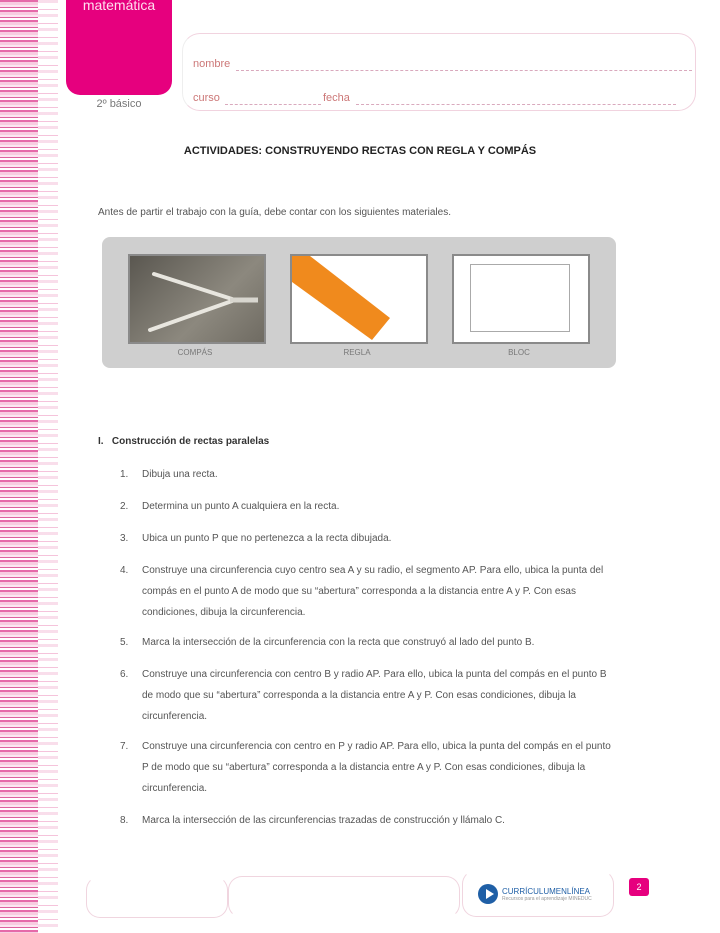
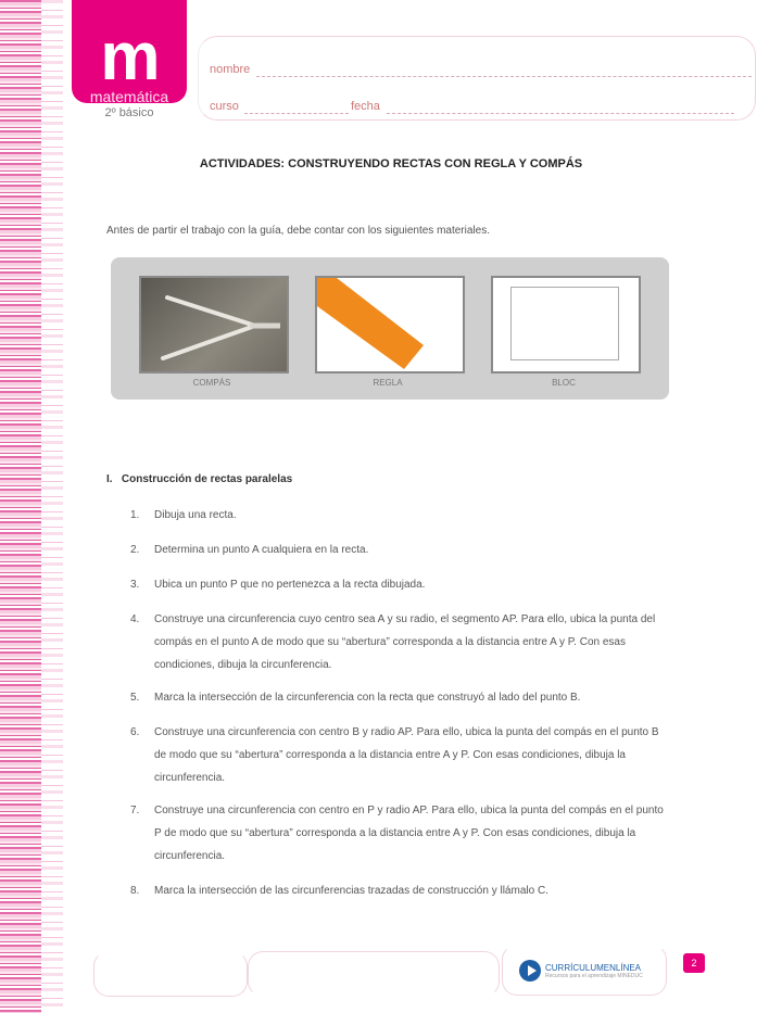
+ m
  matemática
  2º básico
  nombre
  curso
  fecha
  ACTIVIDADES: CONSTRUYENDO RECTAS CON REGLA Y COMPÁS
  Antes de partir el trabajo con la guía, debe contar con los siguientes materiales.
  COMPÁS
  REGLA
  BLOC
  I. Construcción de rectas paralelas
  1.
  Dibuja una recta.
  2.
  Determina un punto A cualquiera en la recta.
  3.
  Ubica un punto P que no pertenezca a la recta dibujada.
  4.
  Construye una circunferencia cuyo centro sea A y su radio, el segmento AP. Para ello, ubica la punta del compás en el punto A de modo que su “abertura” corresponda a la distancia entre A y P. Con esas condiciones, dibuja la circunferencia.
  5.
  Marca la intersección de la circunferencia con la recta que construyó al lado del punto B.
  6.
  Construye una circunferencia con centro B y radio AP. Para ello, ubica la punta del compás en el punto B de modo que su “abertura” corresponda a la distancia entre A y P. Con esas condiciones, dibuja la circunferencia.
  7.
  Construye una circunferencia con centro en P y radio AP. Para ello, ubica la punta del compás en el punto P de modo que su “abertura” corresponda a la distancia entre A y P. Con esas condiciones, dibuja la circunferencia.
  8.
  Marca la intersección de las circunferencias trazadas de construcción y llámalo C.
  CURRÍCULUMENLÍNEA
  2
